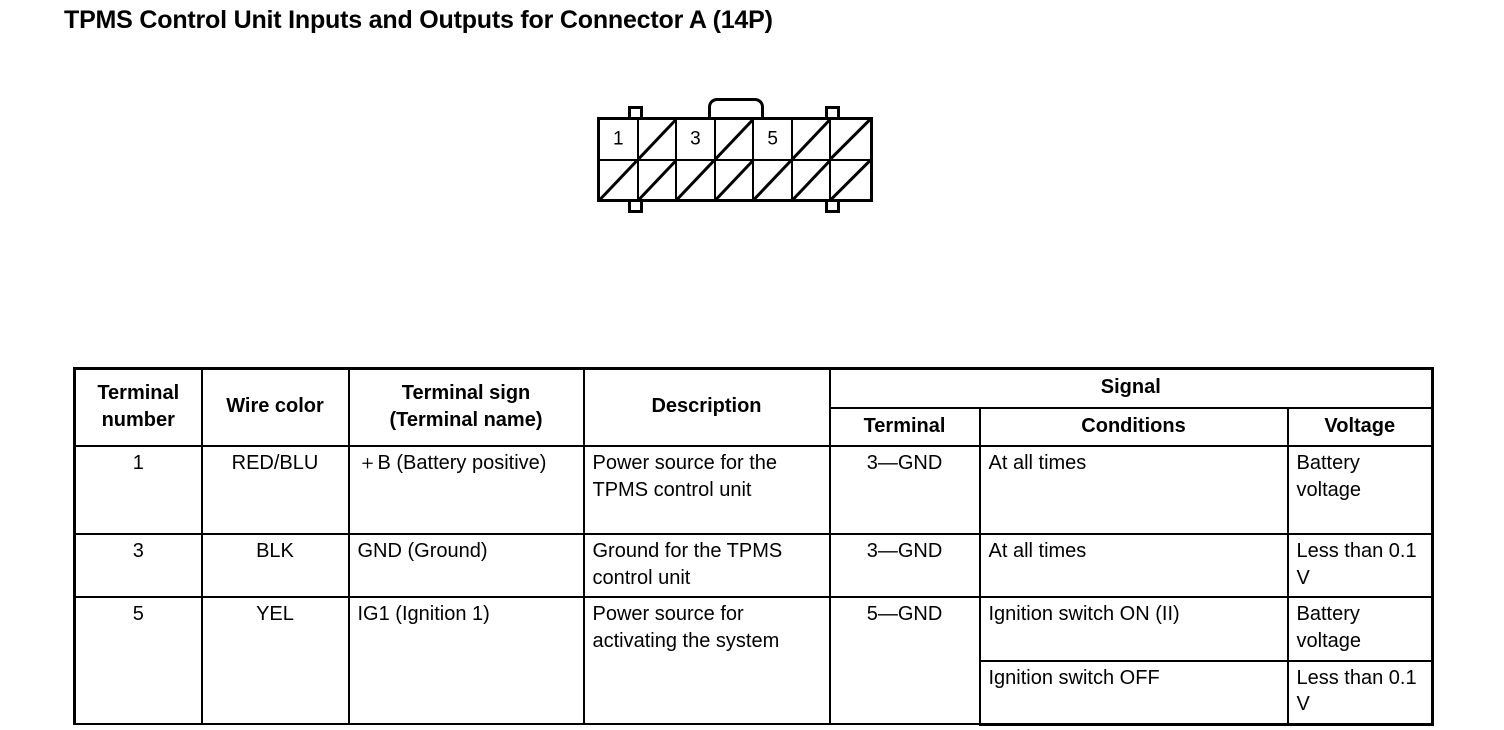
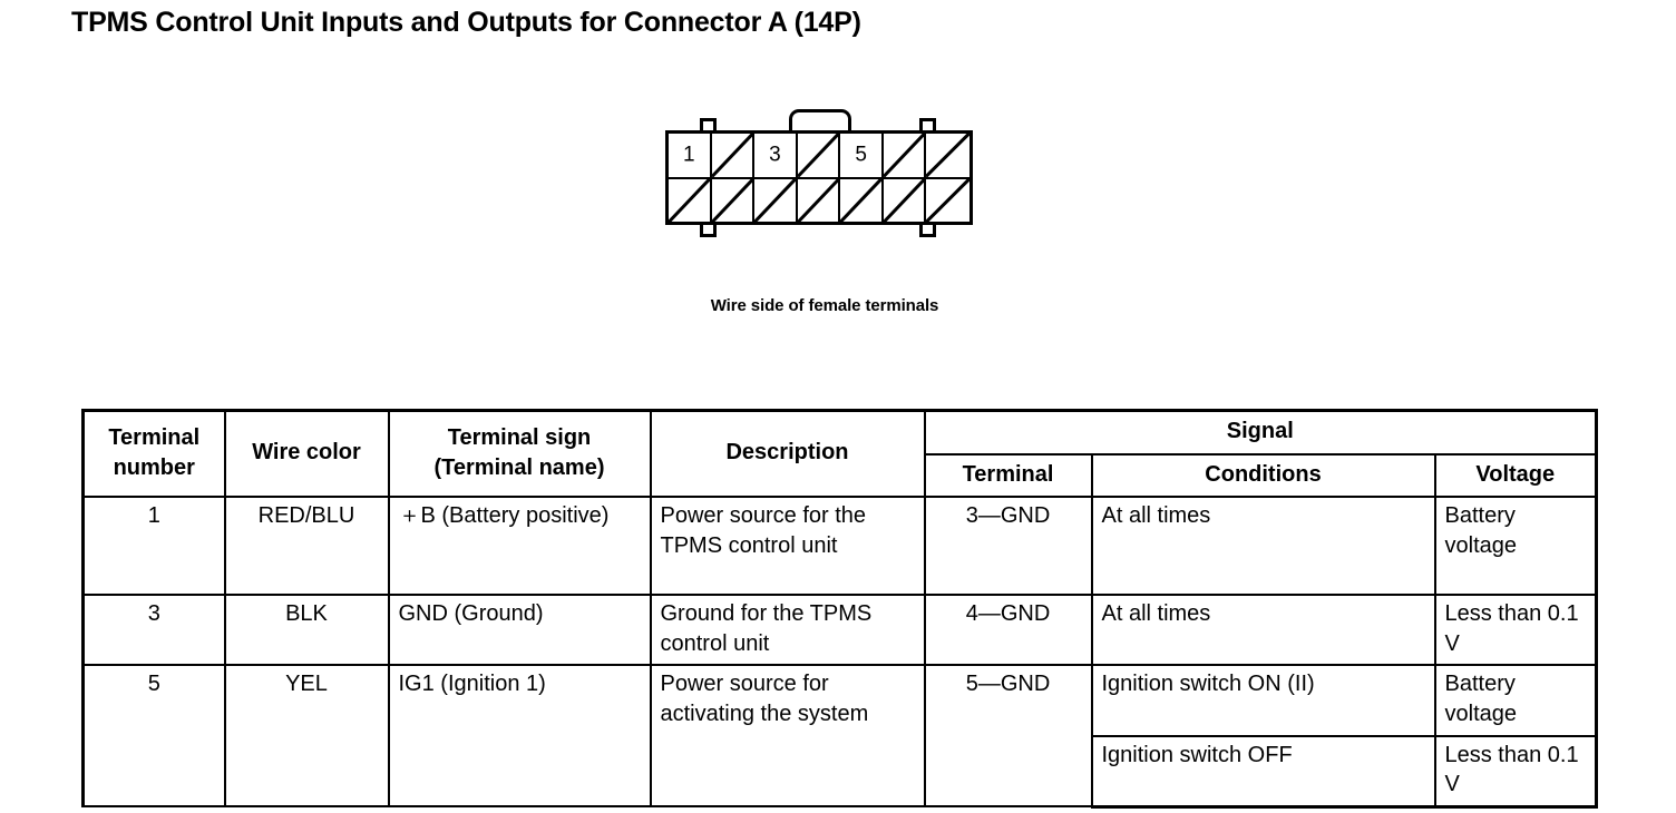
  TPMS Control Unit Inputs and Outputs for Connector A (14P)
  1
  3
  5
+ Wire side of female terminals
  Terminal number	Wire color	Terminal sign (Terminal name)	Description	Signal
  Terminal	Conditions	Voltage
  1	RED/BLU	＋B (Battery positive)	Power source for the TPMS control unit	3—GND	At all times	Battery voltage
- 3	BLK	GND (Ground)	Ground for the TPMS control unit	3—GND	At all times	Less than 0.1 V
+ 3	BLK	GND (Ground)	Ground for the TPMS control unit	4—GND	At all times	Less than 0.1 V
  5	YEL	IG1 (Ignition 1)	Power source for activating the system	5—GND	Ignition switch ON (II)	Battery voltage
  Ignition switch OFF	Less than 0.1 V
